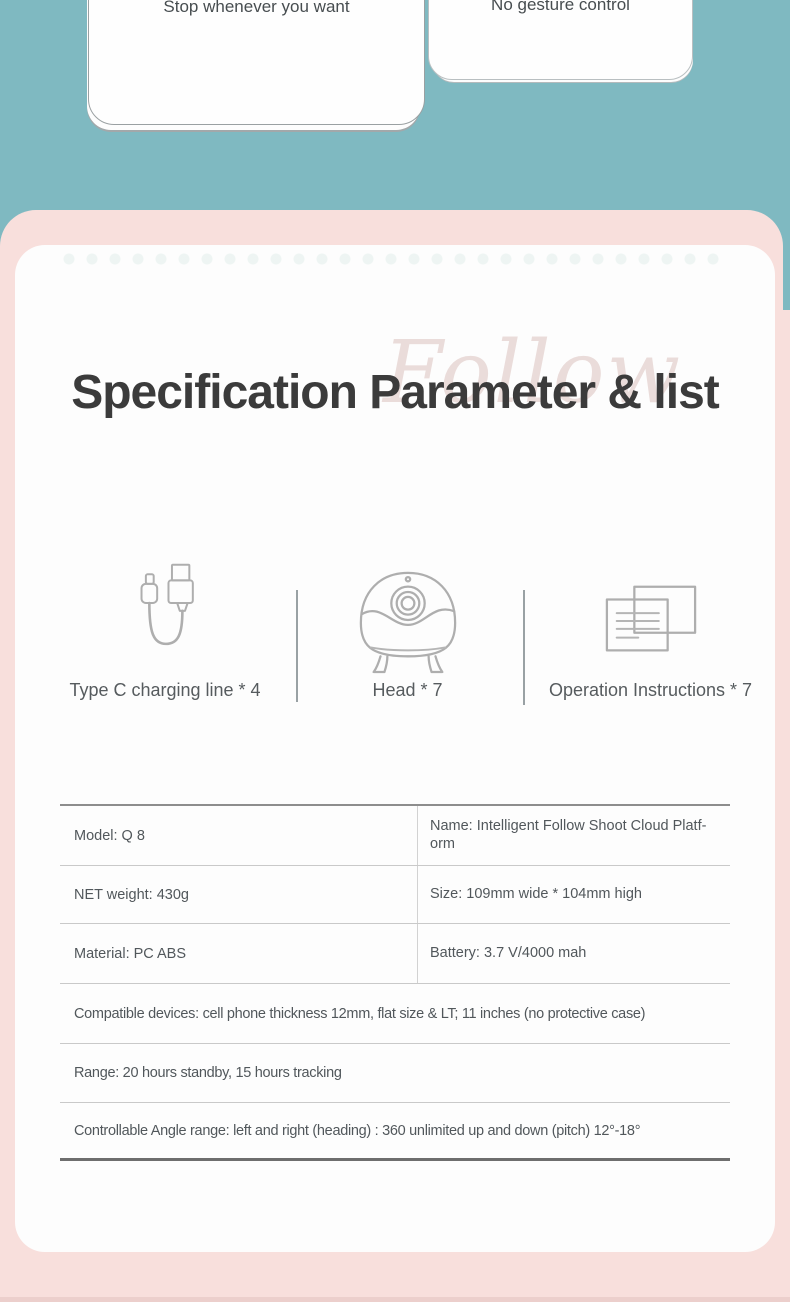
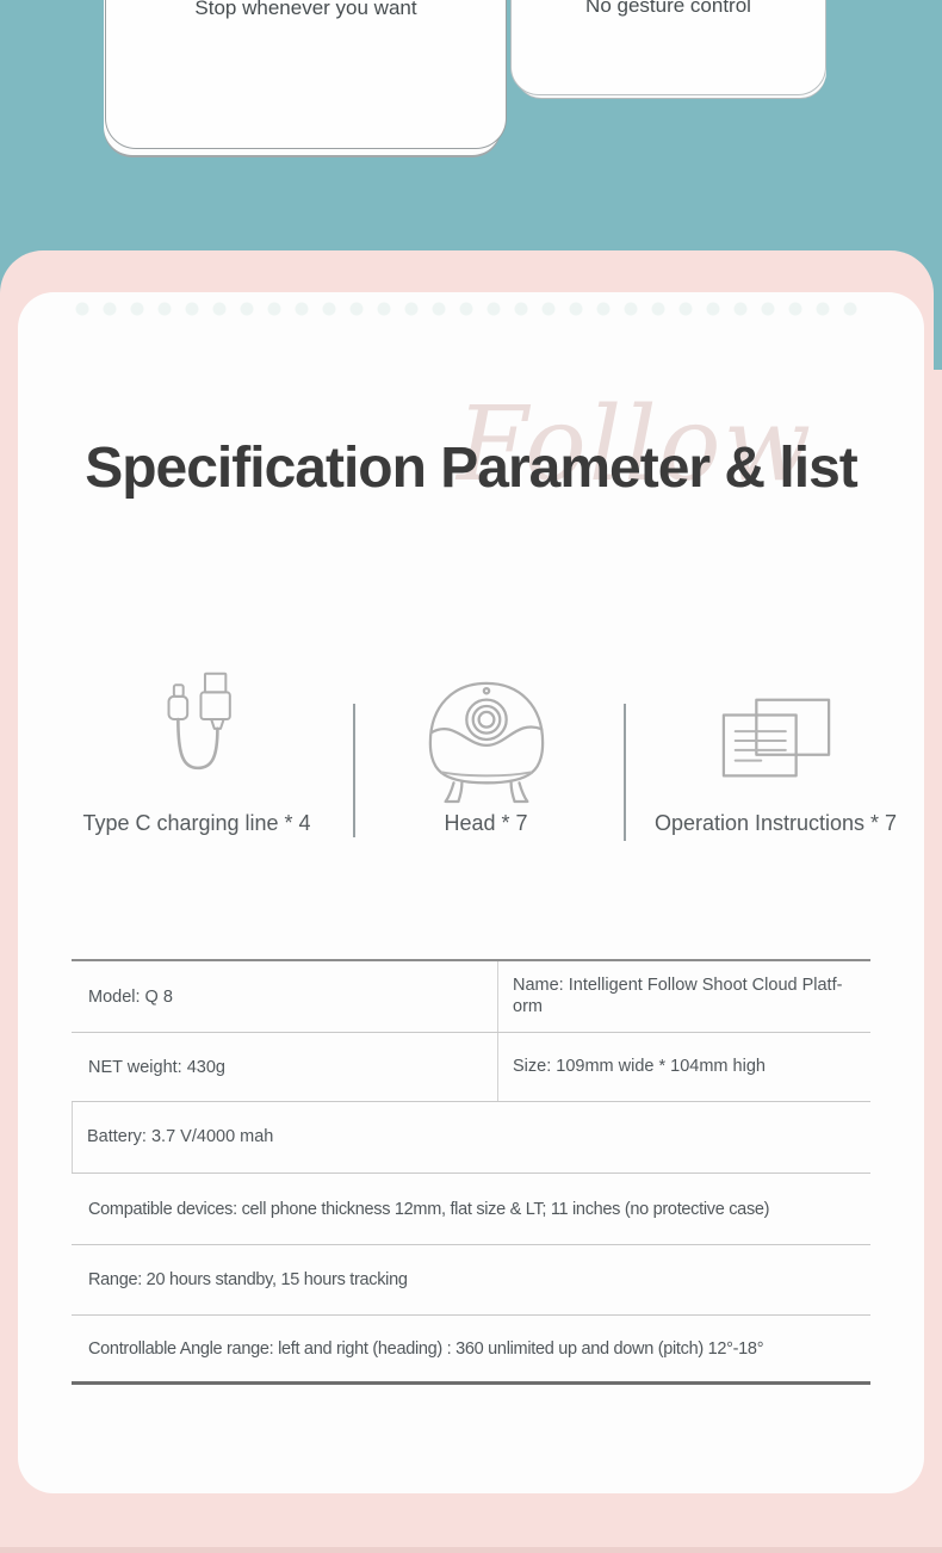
  Stop whenever you want
  No gesture control
  Follow
  Specification Parameter & list
  Type C charging line * 4
  Head * 7
  Operation Instructions * 7
  Model: Q 8
  Name: Intelligent Follow Shoot Cloud Platf-
  orm
  NET weight: 430g
  Size: 109mm wide * 104mm high
- Material: PC ABS
  Battery: 3.7 V/4000 mah
  Compatible devices: cell phone thickness 12mm, flat size & LT; 11 inches (no protective case)
  Range: 20 hours standby, 15 hours tracking
  Controllable Angle range: left and right (heading) : 360 unlimited up and down (pitch) 12°-18°
